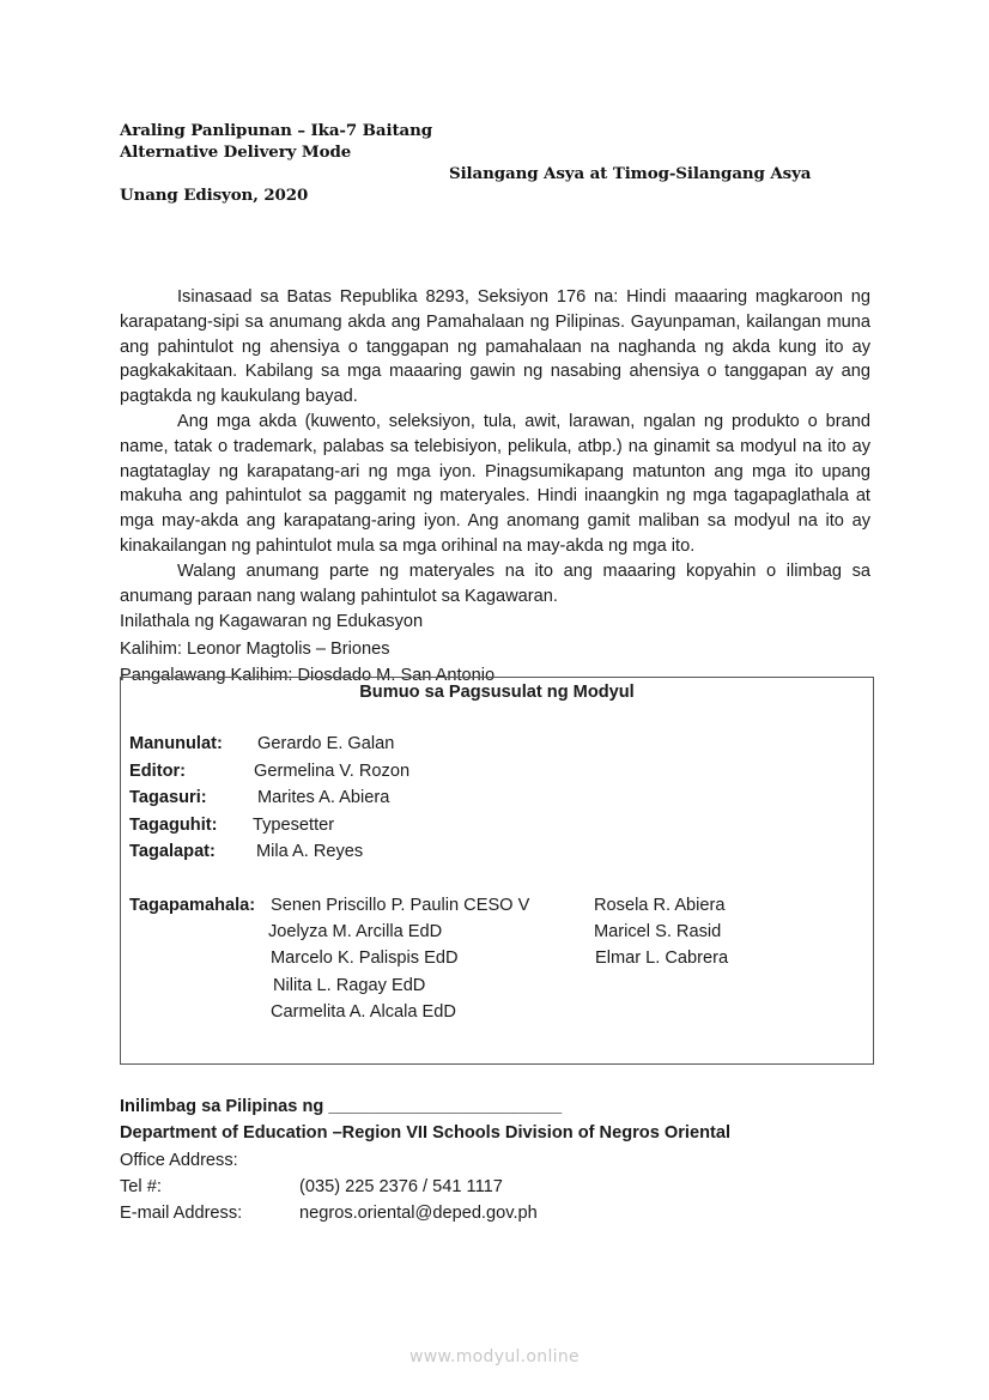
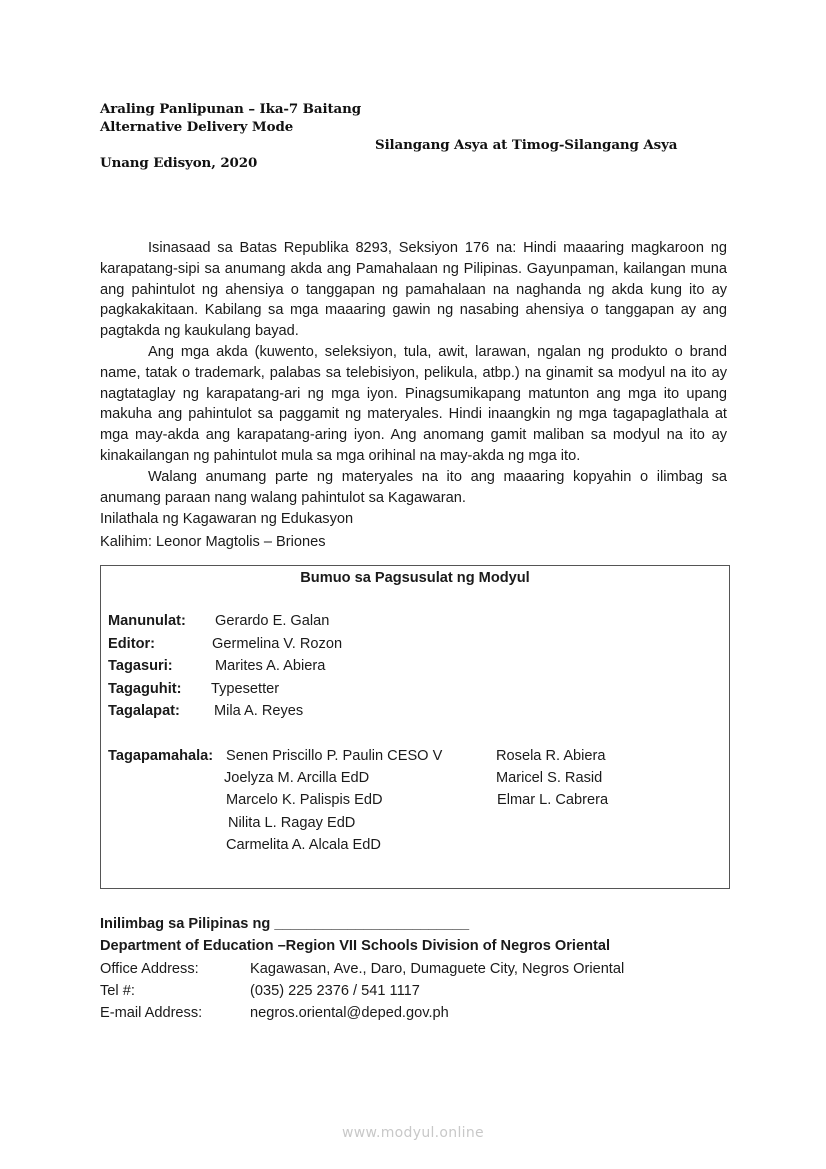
  Araling Panlipunan – Ika-7 Baitang
  Alternative Delivery Mode
  Silangang Asya at Timog-Silangang Asya
  Unang Edisyon, 2020
  Isinasaad sa Batas Republika 8293, Seksiyon 176 na: Hindi maaaring magkaroon ng karapatang-sipi sa anumang akda ang Pamahalaan ng Pilipinas. Gayunpaman, kailangan muna ang pahintulot ng ahensiya o tanggapan ng pamahalaan na naghanda ng akda kung ito ay pagkakakitaan. Kabilang sa mga maaaring gawin ng nasabing ahensiya o tanggapan ay ang pagtakda ng kaukulang bayad.
  Ang mga akda (kuwento, seleksiyon, tula, awit, larawan, ngalan ng produkto o brand name, tatak o trademark, palabas sa telebisiyon, pelikula, atbp.) na ginamit sa modyul na ito ay nagtataglay ng karapatang-ari ng mga iyon. Pinagsumikapang matunton ang mga ito upang makuha ang pahintulot sa paggamit ng materyales. Hindi inaangkin ng mga tagapaglathala at mga may-akda ang karapatang-aring iyon. Ang anomang gamit maliban sa modyul na ito ay kinakailangan ng pahintulot mula sa mga orihinal na may-akda ng mga ito.
  Walang anumang parte ng materyales na ito ang maaaring kopyahin o ilimbag sa anumang paraan nang walang pahintulot sa Kagawaran.
  Inilathala ng Kagawaran ng Edukasyon
  Kalihim: Leonor Magtolis – Briones
- Pangalawang Kalihim: Diosdado M. San Antonio
  Bumuo sa Pagsusulat ng Modyul
  Manunulat:
  Gerardo E. Galan
  Editor:
  Germelina V. Rozon
  Tagasuri:
  Marites A. Abiera
  Tagaguhit:
  Typesetter
  Tagalapat:
  Mila A. Reyes
  Tagapamahala:
  Senen Priscillo P. Paulin CESO V
  Joelyza M. Arcilla EdD
  Marcelo K. Palispis EdD
  Nilita L. Ragay EdD
  Carmelita A. Alcala EdD
  Rosela R. Abiera
  Maricel S. Rasid
  Elmar L. Cabrera
  Inilimbag sa Pilipinas ng ________________________
  Department of Education –Region VII Schools Division of Negros Oriental
  Office Address:
+ Kagawasan, Ave., Daro, Dumaguete City, Negros Oriental
  Tel #:
  (035) 225 2376 / 541 1117
  E-mail Address:
  negros.oriental@deped.gov.ph
  www.modyul.online
